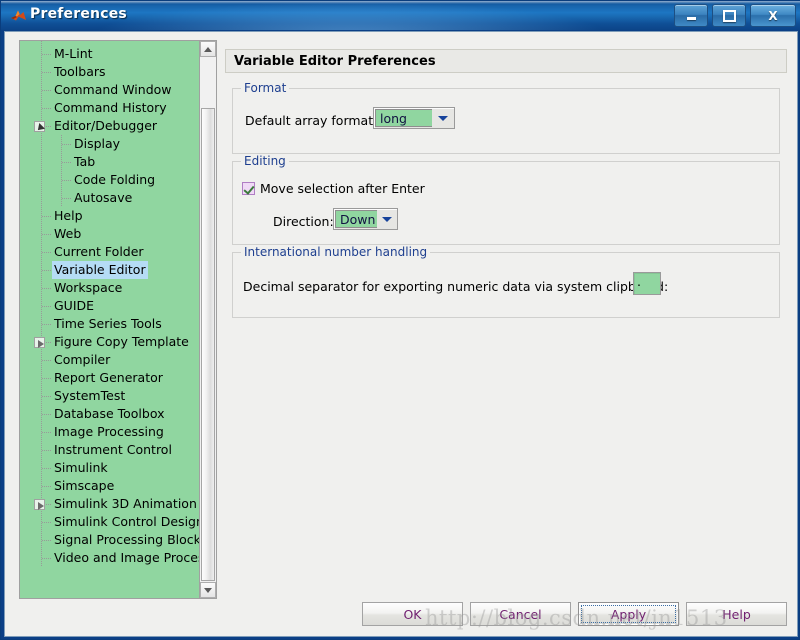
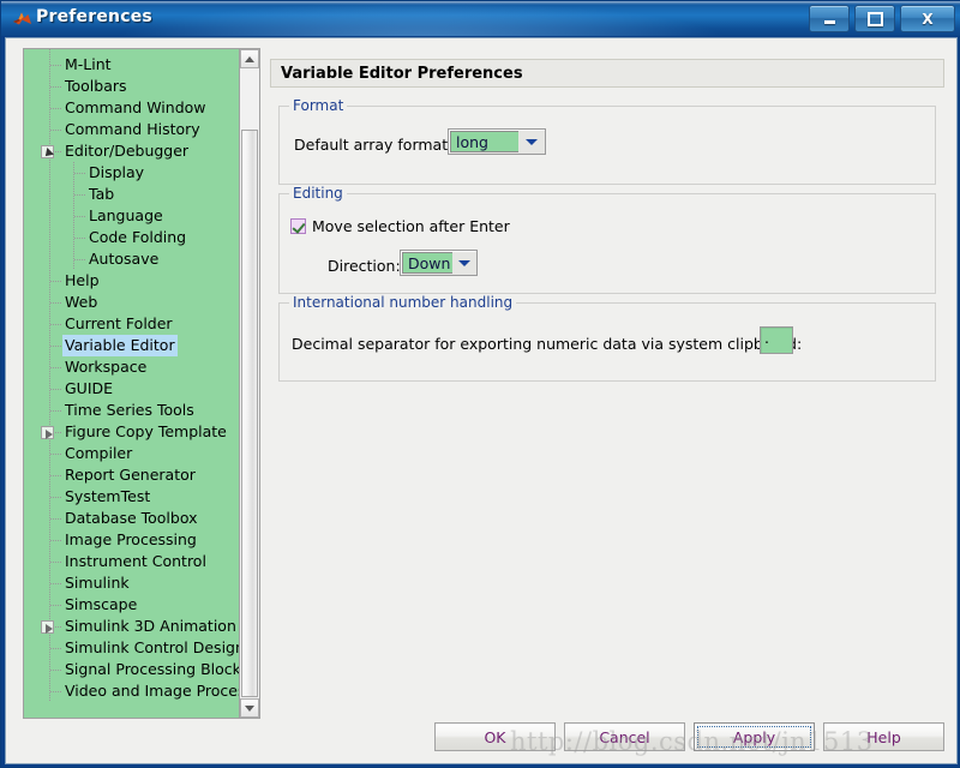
  Preferences
  X
  M-Lint
  Toolbars
  Command Window
  Command History
  Editor/Debugger
  Display
  Tab
+ Language
  Code Folding
  Autosave
  Help
  Web
  Current Folder
  Variable Editor
  Workspace
  GUIDE
  Time Series Tools
  Figure Copy Template
  Compiler
  Report Generator
  SystemTest
  Database Toolbox
  Image Processing
  Instrument Control
  Simulink
  Simscape
  Simulink 3D Animation
  Simulink Control Desig
  Signal Processing Block
  Video and Image Proce
  Variable Editor Preferences
  Format
  Default array format
  long
  Editing
  Move selection after Enter
  Direction:
  Down
  International number handling
  Decimal separator for exporting numeric data via system clipb:
  .
  OK
  Cancel
  Apply
  Help
  http://blog.csdn.net/jn1513
